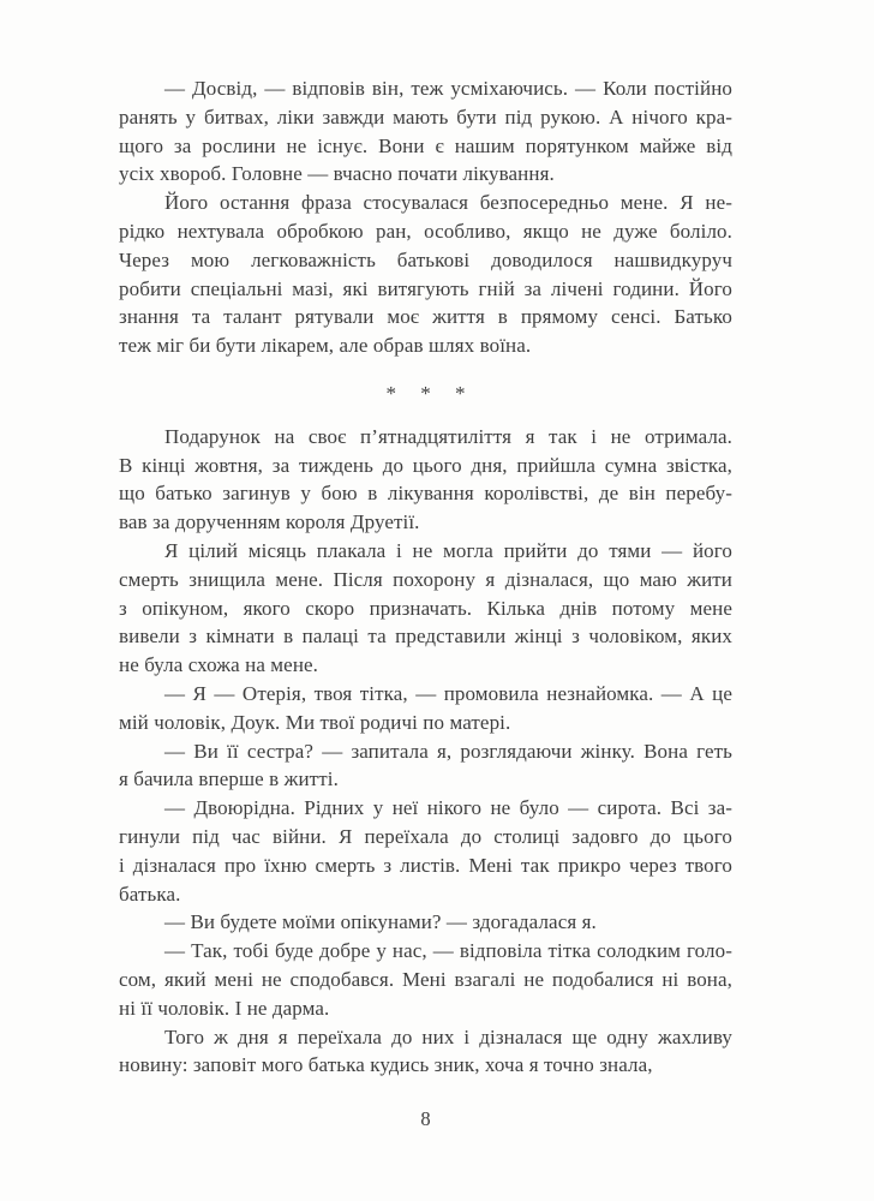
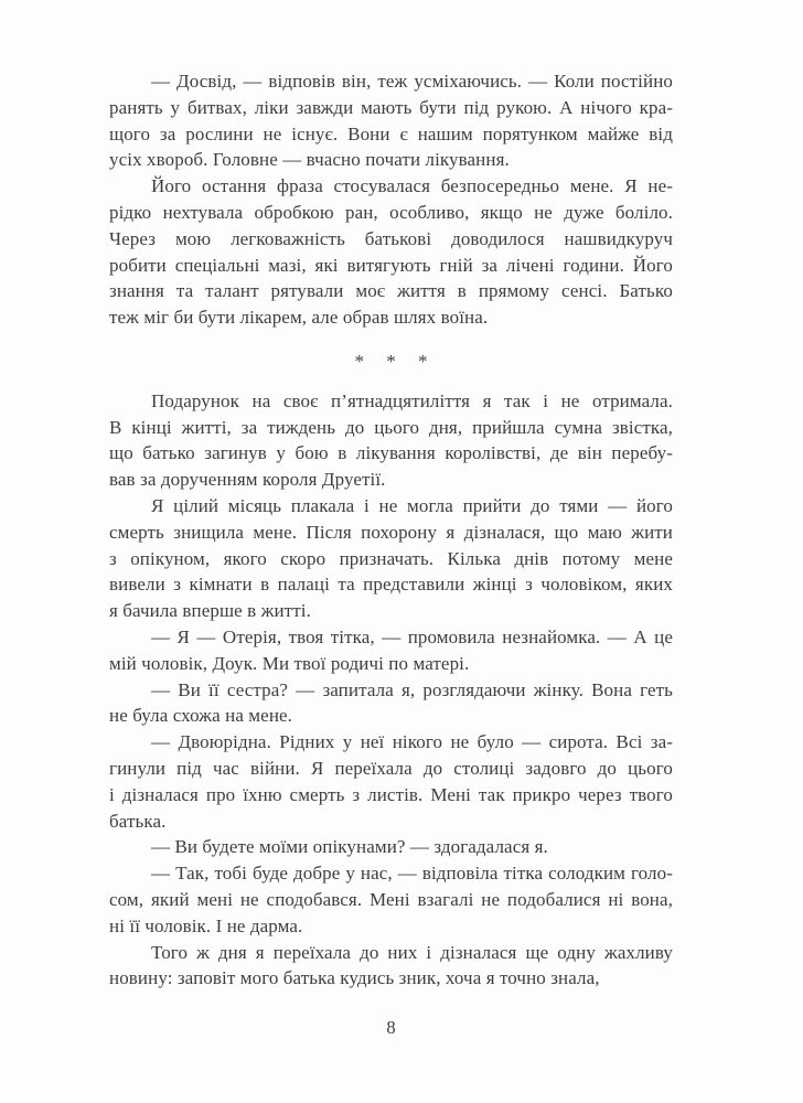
  — Досвід, — відповів він, теж усміхаючись. — Коли постійно
  ранять у битвах, ліки завжди мають бути під рукою. А нічого кра-
  щого за рослини не існує. Вони є нашим порятунком майже від
  усіх хвороб. Головне — вчасно почати лікування.
  Його остання фраза стосувалася безпосередньо мене. Я не-
  рідко нехтувала обробкою ран, особливо, якщо не дуже боліло.
  Через мою легковажність батькові доводилося нашвидкуруч
  робити спеціальні мазі, які витягують гній за лічені години. Його
  знання та талант рятували моє життя в прямому сенсі. Батько
  теж міг би бути лікарем, але обрав шлях воїна.
  * * *
  Подарунок на своє п’ятнадцятиліття я так і не отримала.
- В кінці жовтня, за тиждень до цього дня, прийшла сумна звістка,
+ В кінці житті, за тиждень до цього дня, прийшла сумна звістка,
  що батько загинув у бою в лікування королівстві, де він перебу-
  вав за дорученням короля Друетії.
  Я цілий місяць плакала і не могла прийти до тями — його
  смерть знищила мене. Після похорону я дізналася, що маю жити
  з опікуном, якого скоро призначать. Кілька днів потому мене
  вивели з кімнати в палаці та представили жінці з чоловіком, яких
- не була схожа на мене.
+ я бачила вперше в житті.
  — Я — Отерія, твоя тітка, — промовила незнайомка. — А це
  мій чоловік, Доук. Ми твої родичі по матері.
  — Ви її сестра? — запитала я, розглядаючи жінку. Вона геть
- я бачила вперше в житті.
+ не була схожа на мене.
  — Двоюрідна. Рідних у неї нікого не було — сирота. Всі за-
  гинули під час війни. Я переїхала до столиці задовго до цього
  і дізналася про їхню смерть з листів. Мені так прикро через твого
  батька.
  — Ви будете моїми опікунами? — здогадалася я.
  — Так, тобі буде добре у нас, — відповіла тітка солодким голо-
  сом, який мені не сподобався. Мені взагалі не подобалися ні вона,
  ні її чоловік. І не дарма.
  Того ж дня я переїхала до них і дізналася ще одну жахливу
  новину: заповіт мого батька кудись зник, хоча я точно знала,
  8
